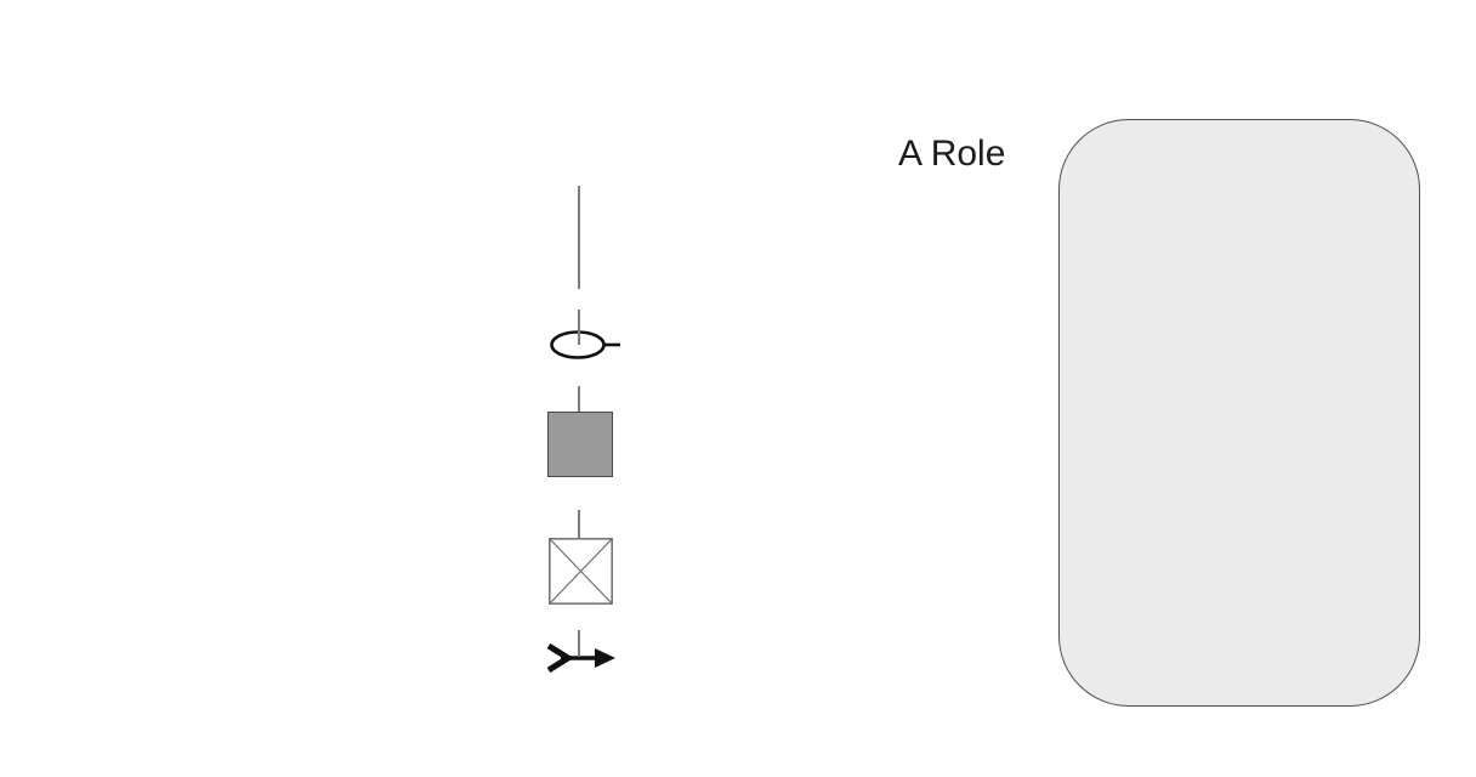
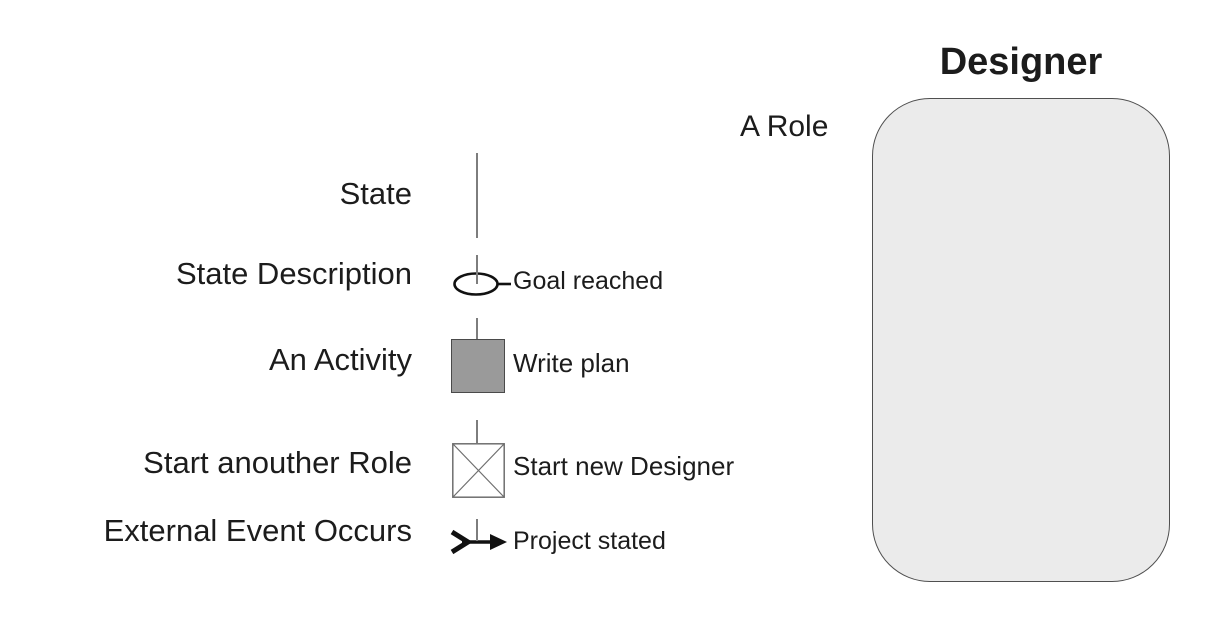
+ State
+ State Description
+ An Activity
+ Start anouther Role
+ External Event Occurs
+ Goal reached
+ Write plan
+ Start new Designer
+ Project stated
+ Designer
  A Role
